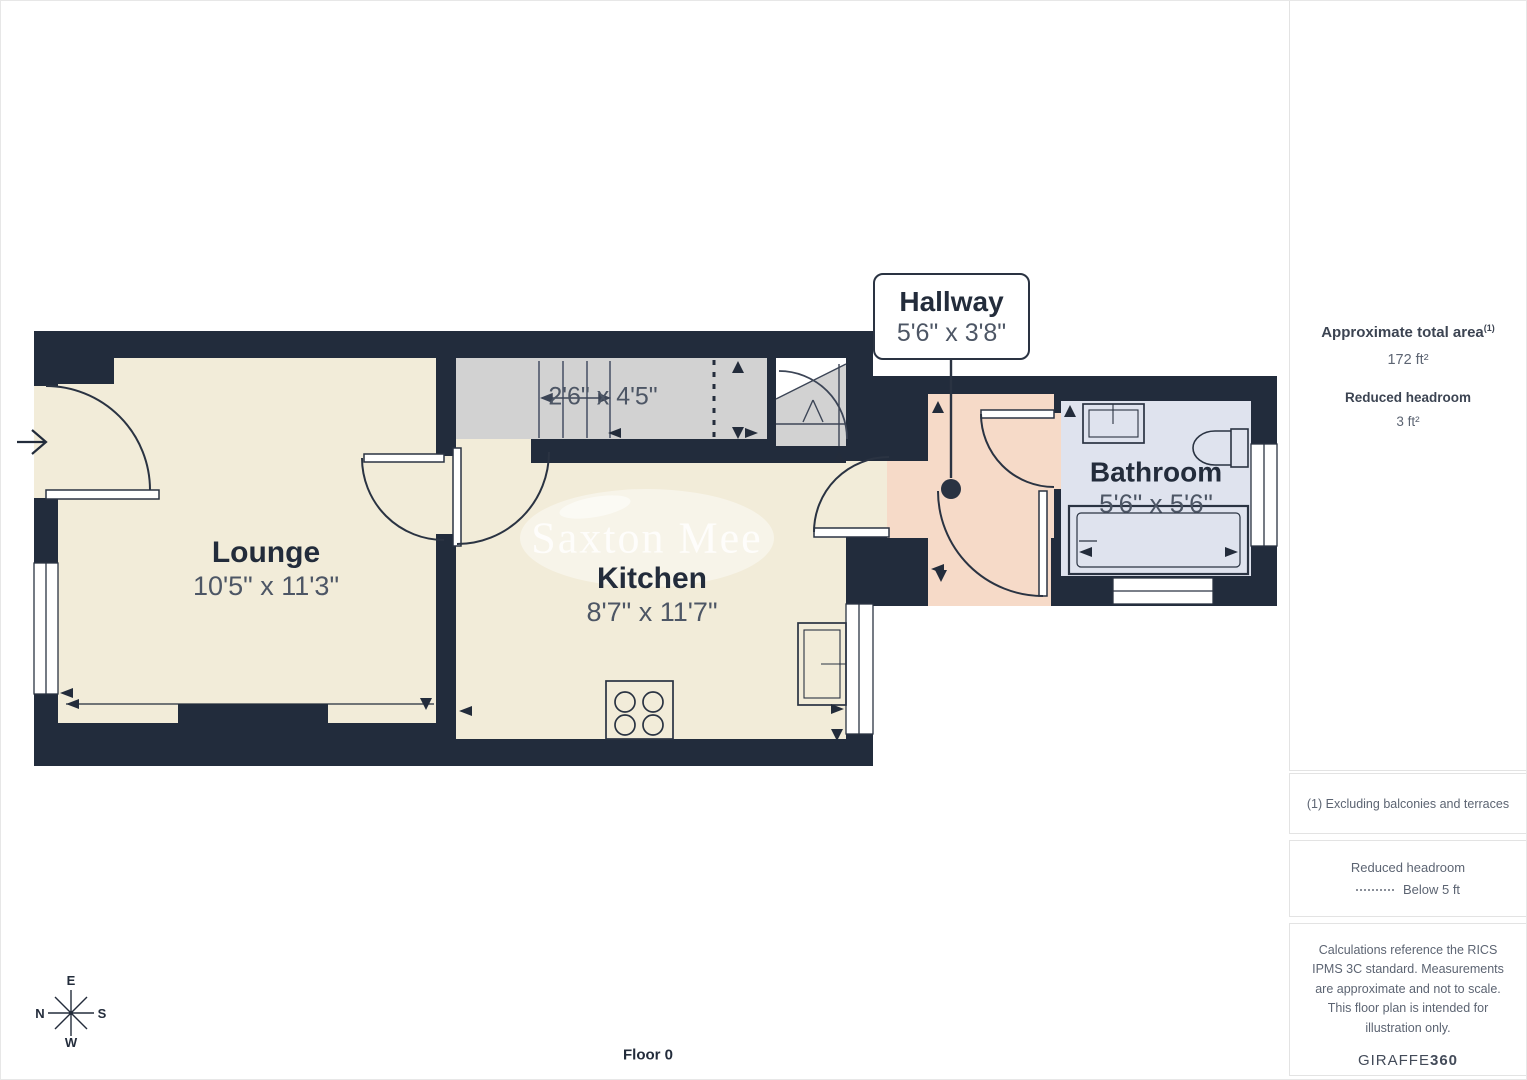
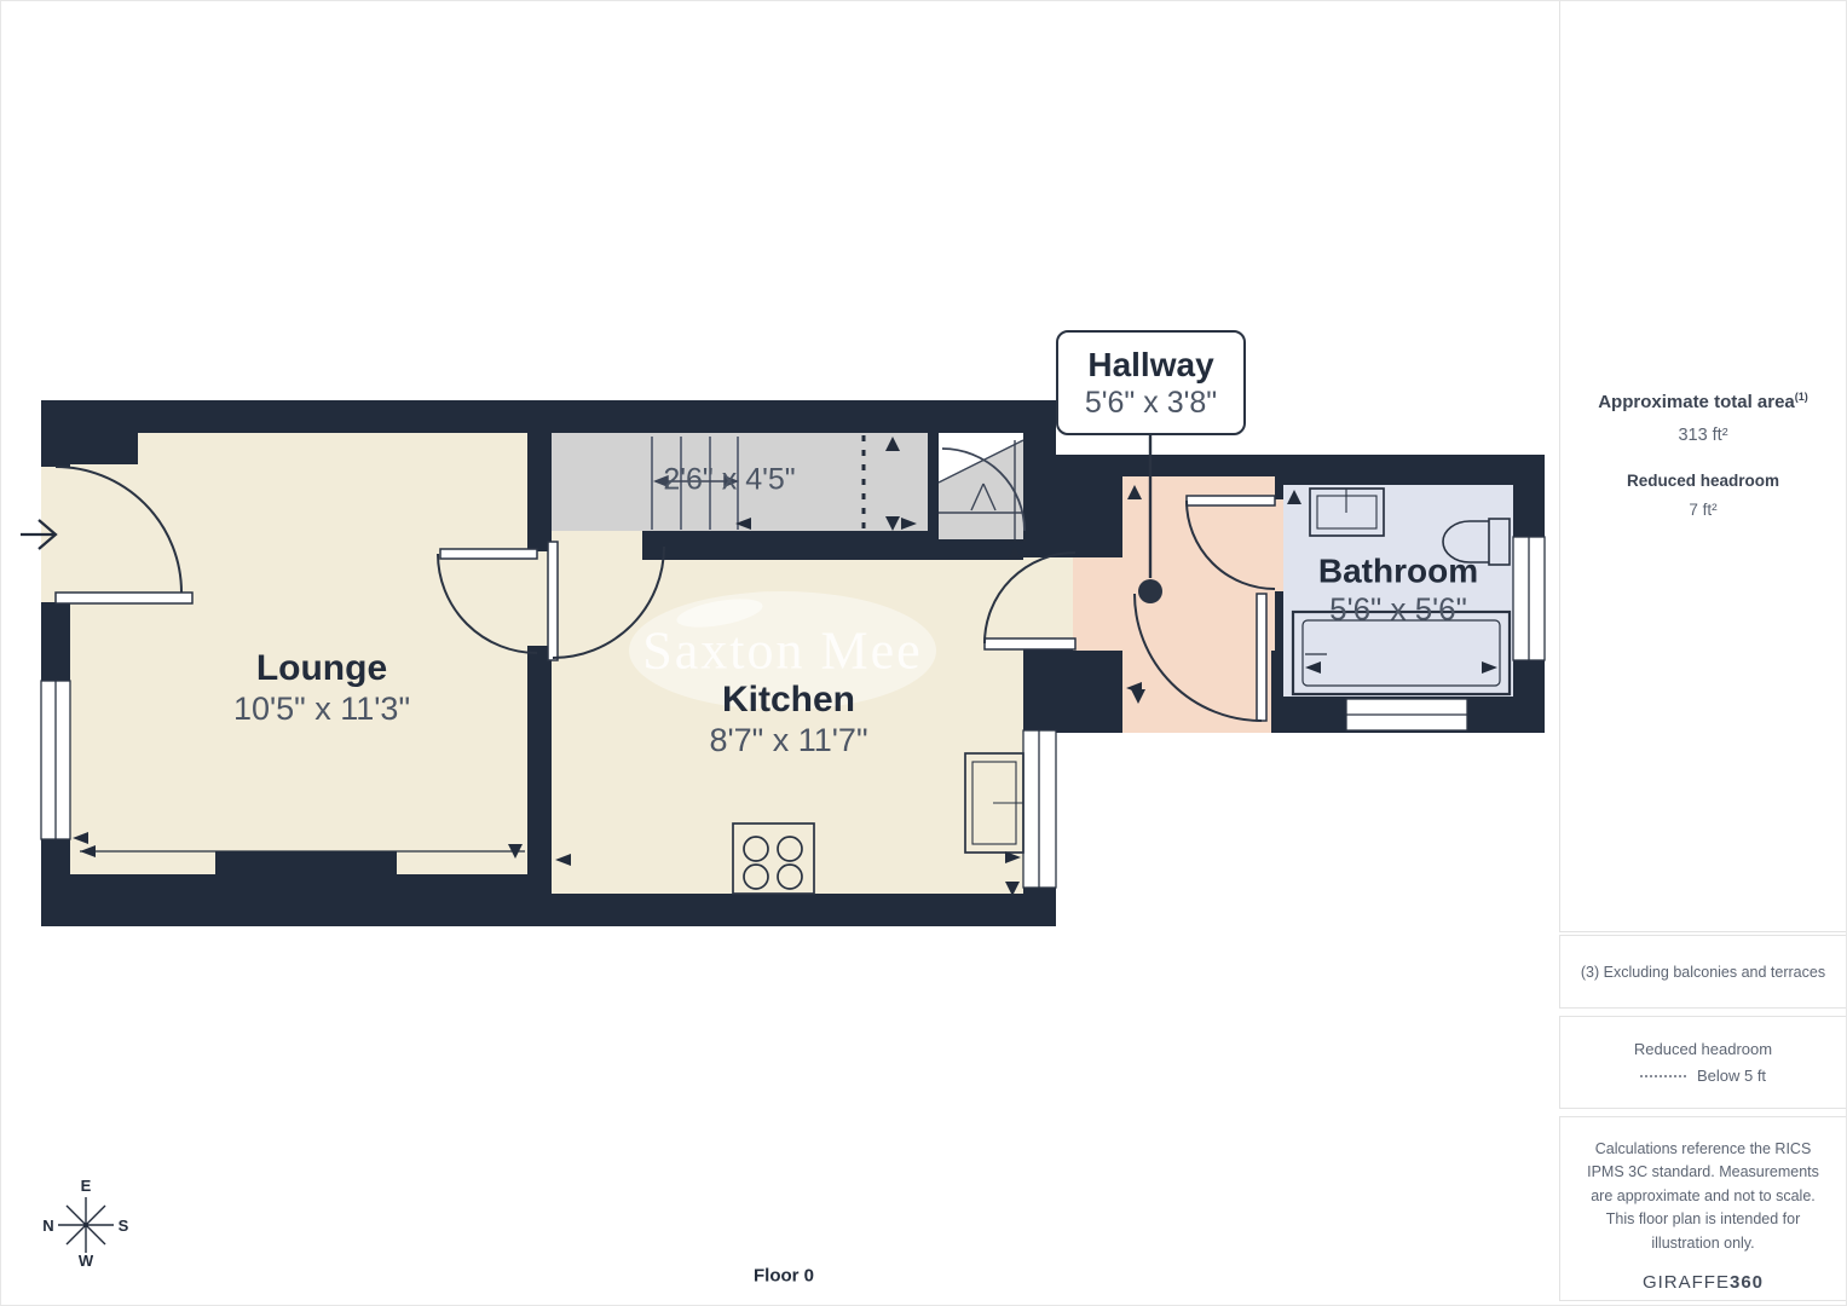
  E
  S
  W
  N
  Saxton Mee
  Lounge
  10'5" x 11'3"
  Kitchen
  8'7" x 11'7"
  Bathroom
  5'6" x 5'6"
  2'6" x 4'5"
  Hallway
  5'6" x 3'8"
  Floor 0
  Approximate total area(1)
- 172 ft²
+ 313 ft²
  Reduced headroom
- 3 ft²
+ 7 ft²
- (1) Excluding balconies and terraces
+ (3) Excluding balconies and terraces
  Reduced headroom
  Below 5 ft
  Calculations reference the RICS IPMS 3C standard. Measurements are approximate and not to scale. This floor plan is intended for illustration only.
  GIRAFFE360
